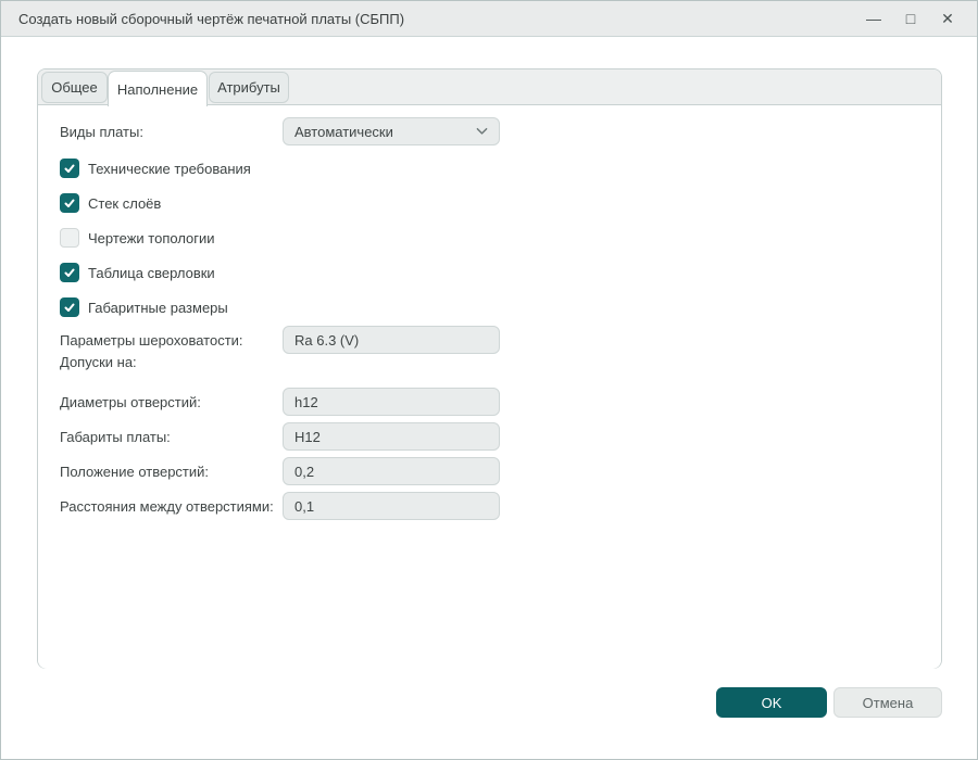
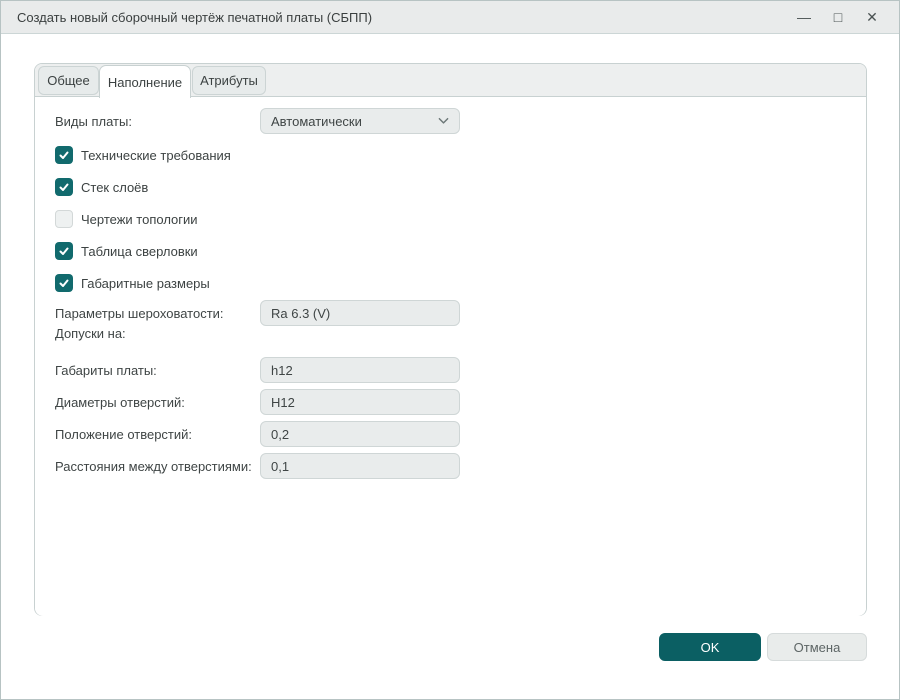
  Создать новый сборочный чертёж печатной платы (СБПП)
  —
  □
  ✕
  Общее
  Наполнение
  Атрибуты
  Виды платы:
  Автоматически
  Технические требования
  Стек слоёв
  Чертежи топологии
  Таблица сверловки
  Габаритные размеры
  Параметры шероховатости:
  Ra 6.3 (V)
  Допуски на:
- Диаметры отверстий:
+ Габариты платы:
  h12
- Габариты платы:
+ Диаметры отверстий:
  H12
  Положение отверстий:
  0,2
  Расстояния между отверстиями:
  0,1
  OK
  Отмена
